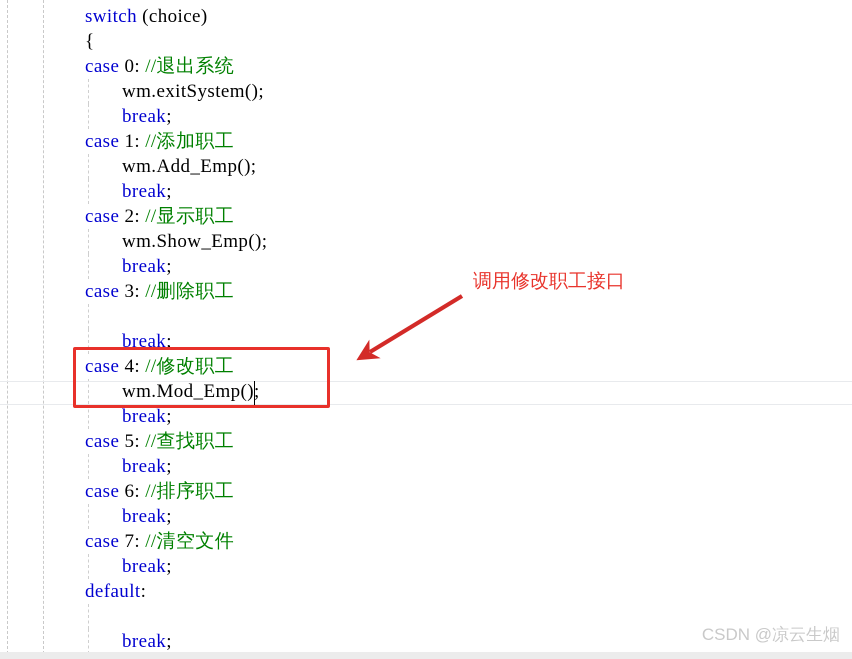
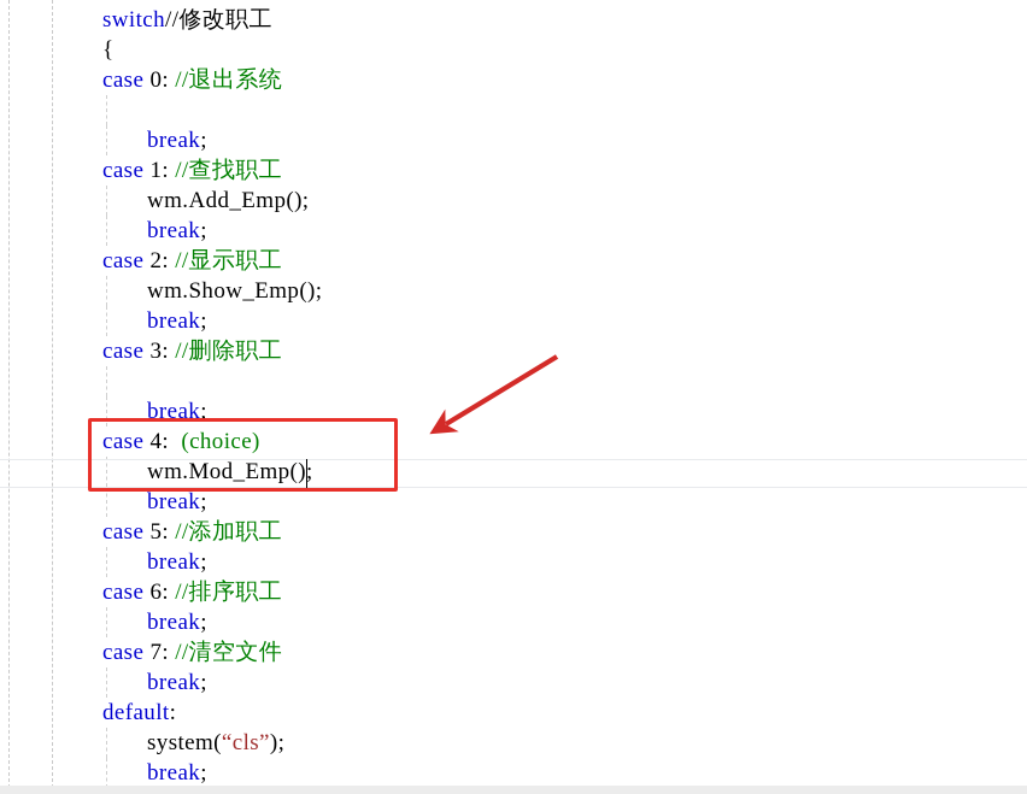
- switch (choice)
+ switch//修改职工
  {
  case 0: //退出系统
- wm.exitSystem();
  break;
- case 1: //添加职工
+ case 1: //查找职工
  wm.Add_Emp();
  break;
  case 2: //显示职工
  wm.Show_Emp();
  break;
  case 3: //删除职工
  break;
- case 4: //修改职工
+ case 4: (choice)
  wm.Mod_Emp();
  break;
- case 5: //查找职工
+ case 5: //添加职工
  break;
  case 6: //排序职工
  break;
  case 7: //清空文件
  break;
  default:
+ system(“cls”);
  break;
- 调用修改职工接口
- CSDN @凉云生烟
